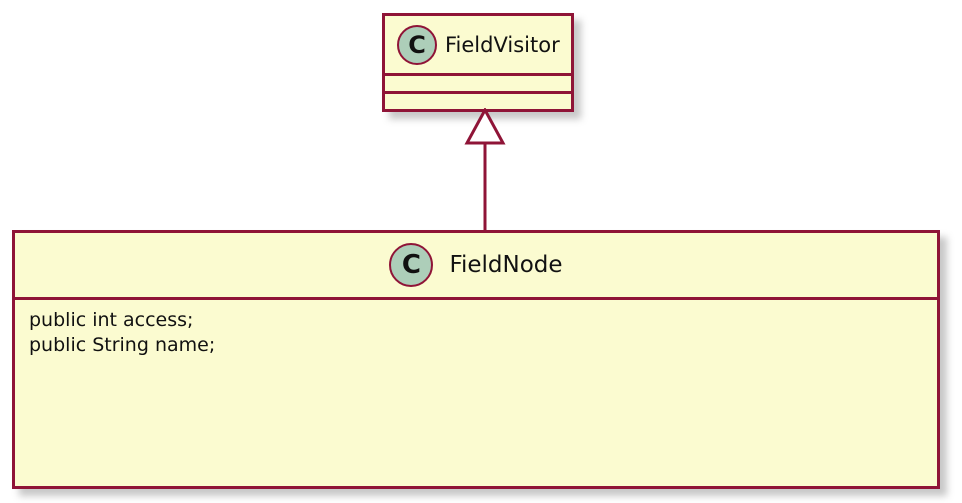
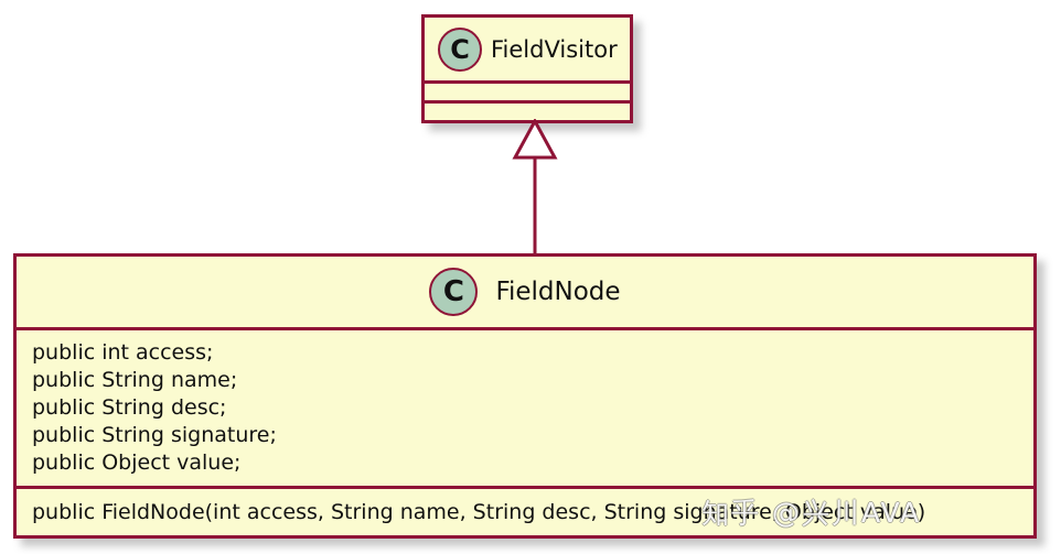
  C
  FieldVisitor
  C
  FieldNode
  public int access;
  public String name;
+ public String desc;
+ public String signature;
+ public Object value;
+ public FieldNode(int access, String name, String desc, String signature, Object value)
+ 知乎 @兴川AVA
